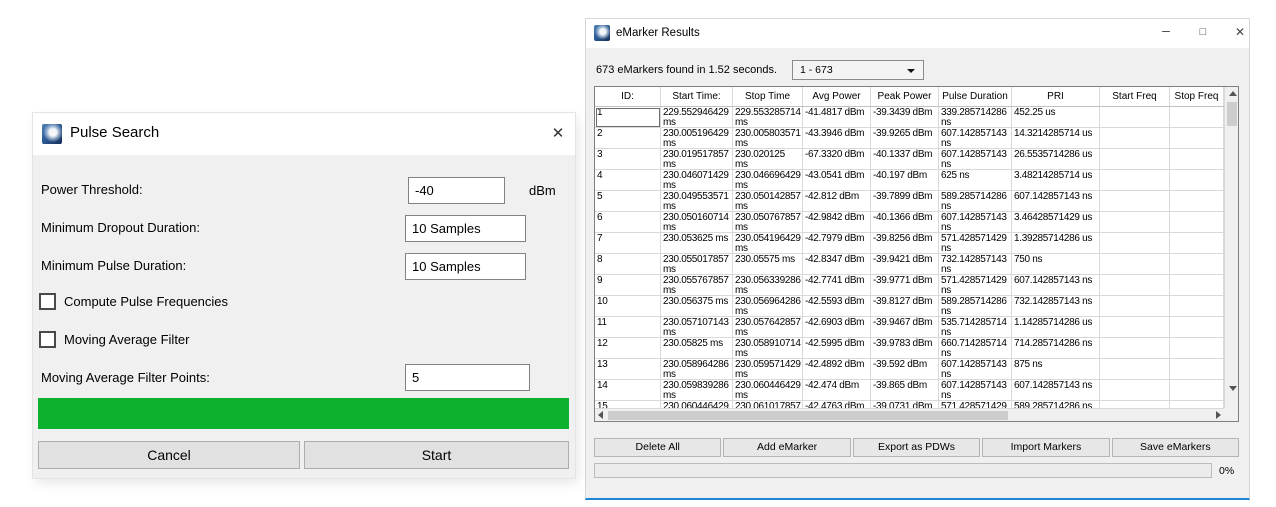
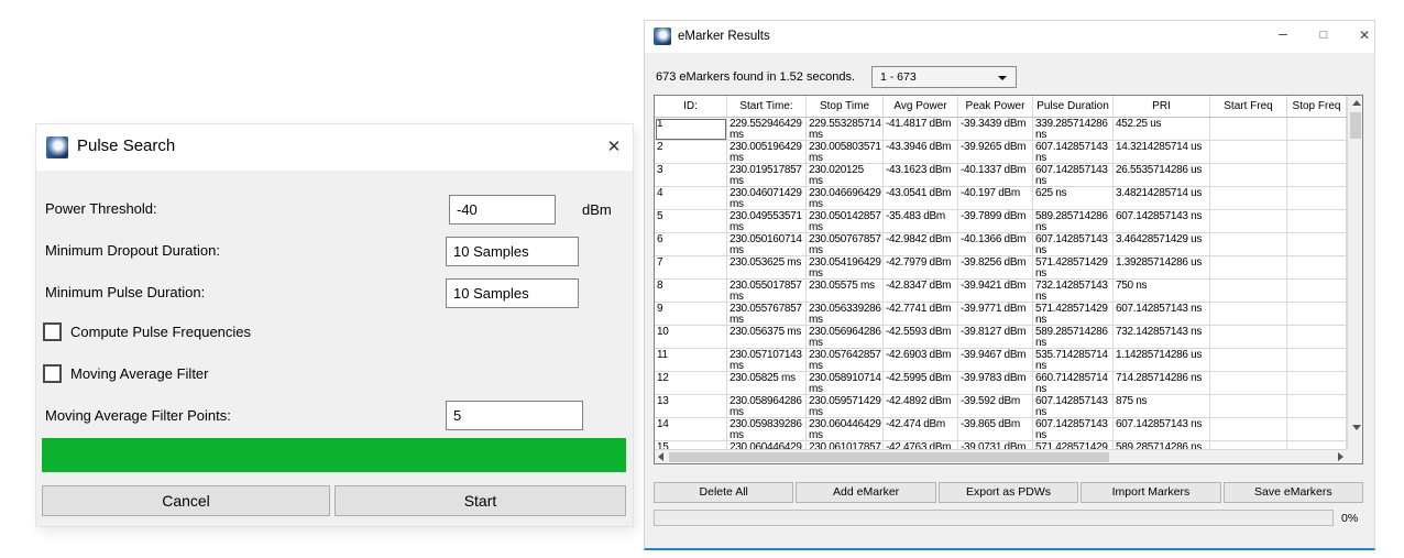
  Pulse Search
  ✕
  Power Threshold:
  -40
  dBm
  Minimum Dropout Duration:
  10 Samples
  Minimum Pulse Duration:
  10 Samples
  Compute Pulse Frequencies
  Moving Average Filter
  Moving Average Filter Points:
  5
  Cancel
  Start
  eMarker Results
  –
  □
  ✕
  673 eMarkers found in 1.52 seconds.
  1 - 673
  ID:
  Start Time:
  Stop Time
  Avg Power
  Peak Power
  Pulse Duration
  PRI
  Start Freq
  Stop Freq
  1
  229.552946429 ms
  229.553285714 ms
  -41.4817 dBm
  -39.3439 dBm
  339.285714286 ns
  452.25 us
  2
  230.005196429 ms
  230.005803571 ms
  -43.3946 dBm
  -39.9265 dBm
  607.142857143 ns
  14.3214285714 us
  3
  230.019517857 ms
  230.020125 ms
- -67.3320 dBm
+ -43.1623 dBm
  -40.1337 dBm
  607.142857143 ns
  26.5535714286 us
  4
  230.046071429 ms
  230.046696429 ms
  -43.0541 dBm
  -40.197 dBm
  625 ns
  3.48214285714 us
  5
  230.049553571 ms
  230.050142857 ms
- -42.812 dBm
+ -35.483 dBm
  -39.7899 dBm
  589.285714286 ns
  607.142857143 ns
  6
  230.050160714 ms
  230.050767857 ms
  -42.9842 dBm
  -40.1366 dBm
  607.142857143 ns
  3.46428571429 us
  7
  230.053625 ms
  230.054196429 ms
  -42.7979 dBm
  -39.8256 dBm
  571.428571429 ns
  1.39285714286 us
  8
  230.055017857 ms
  230.05575 ms
  -42.8347 dBm
  -39.9421 dBm
  732.142857143 ns
  750 ns
  9
  230.055767857 ms
  230.056339286 ms
  -42.7741 dBm
  -39.9771 dBm
  571.428571429 ns
  607.142857143 ns
  10
  230.056375 ms
  230.056964286 ms
  -42.5593 dBm
  -39.8127 dBm
  589.285714286 ns
  732.142857143 ns
  11
  230.057107143 ms
  230.057642857 ms
  -42.6903 dBm
  -39.9467 dBm
  535.714285714 ns
  1.14285714286 us
  12
  230.05825 ms
  230.058910714 ms
  -42.5995 dBm
  -39.9783 dBm
  660.714285714 ns
  714.285714286 ns
  13
  230.058964286 ms
  230.059571429 ms
  -42.4892 dBm
  -39.592 dBm
  607.142857143 ns
  875 ns
  14
  230.059839286 ms
  230.060446429 ms
  -42.474 dBm
  -39.865 dBm
  607.142857143 ns
  607.142857143 ns
  15
  230.060446429
  230.061017857
  -42.4763 dBm
  -39.0731 dBm
  571.428571429
  589.285714286 ns
  Delete All
  Add eMarker
  Export as PDWs
  Import Markers
  Save eMarkers
  0%
